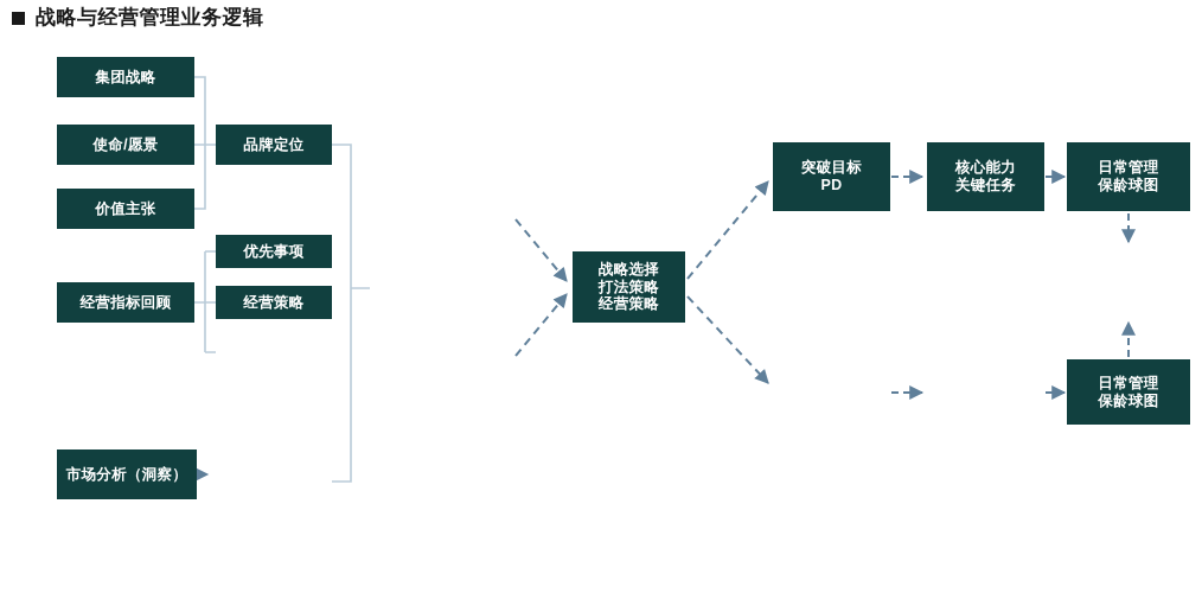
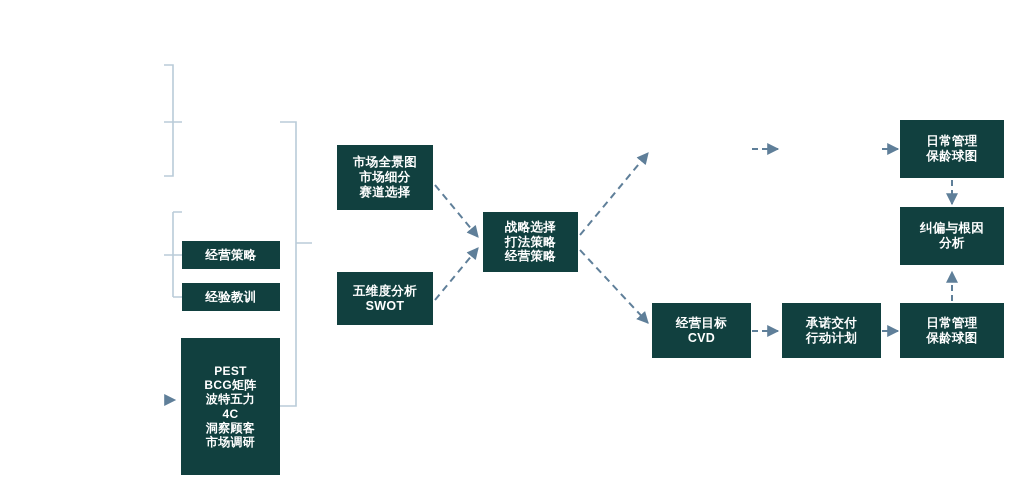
- 战略与经营管理业务逻辑
- 集团战略
- 使命/愿景
- 价值主张
- 经营指标回顾
- 市场分析（洞察）
- 品牌定位
- 优先事项
  经营策略
+ 经验教训
+ PEST
+ BCG矩阵
+ 波特五力
+ 4C
+ 洞察顾客
+ 市场调研
+ 市场全景图
+ 市场细分
+ 赛道选择
+ 五维度分析
+ SWOT
  战略选择
  打法策略
  经营策略
- 突破目标
- PD
- 核心能力
- 关键任务
  日常管理
  保龄球图
+ 纠偏与根因
+ 分析
+ 经营目标
+ CVD
+ 承诺交付
+ 行动计划
  日常管理
  保龄球图
